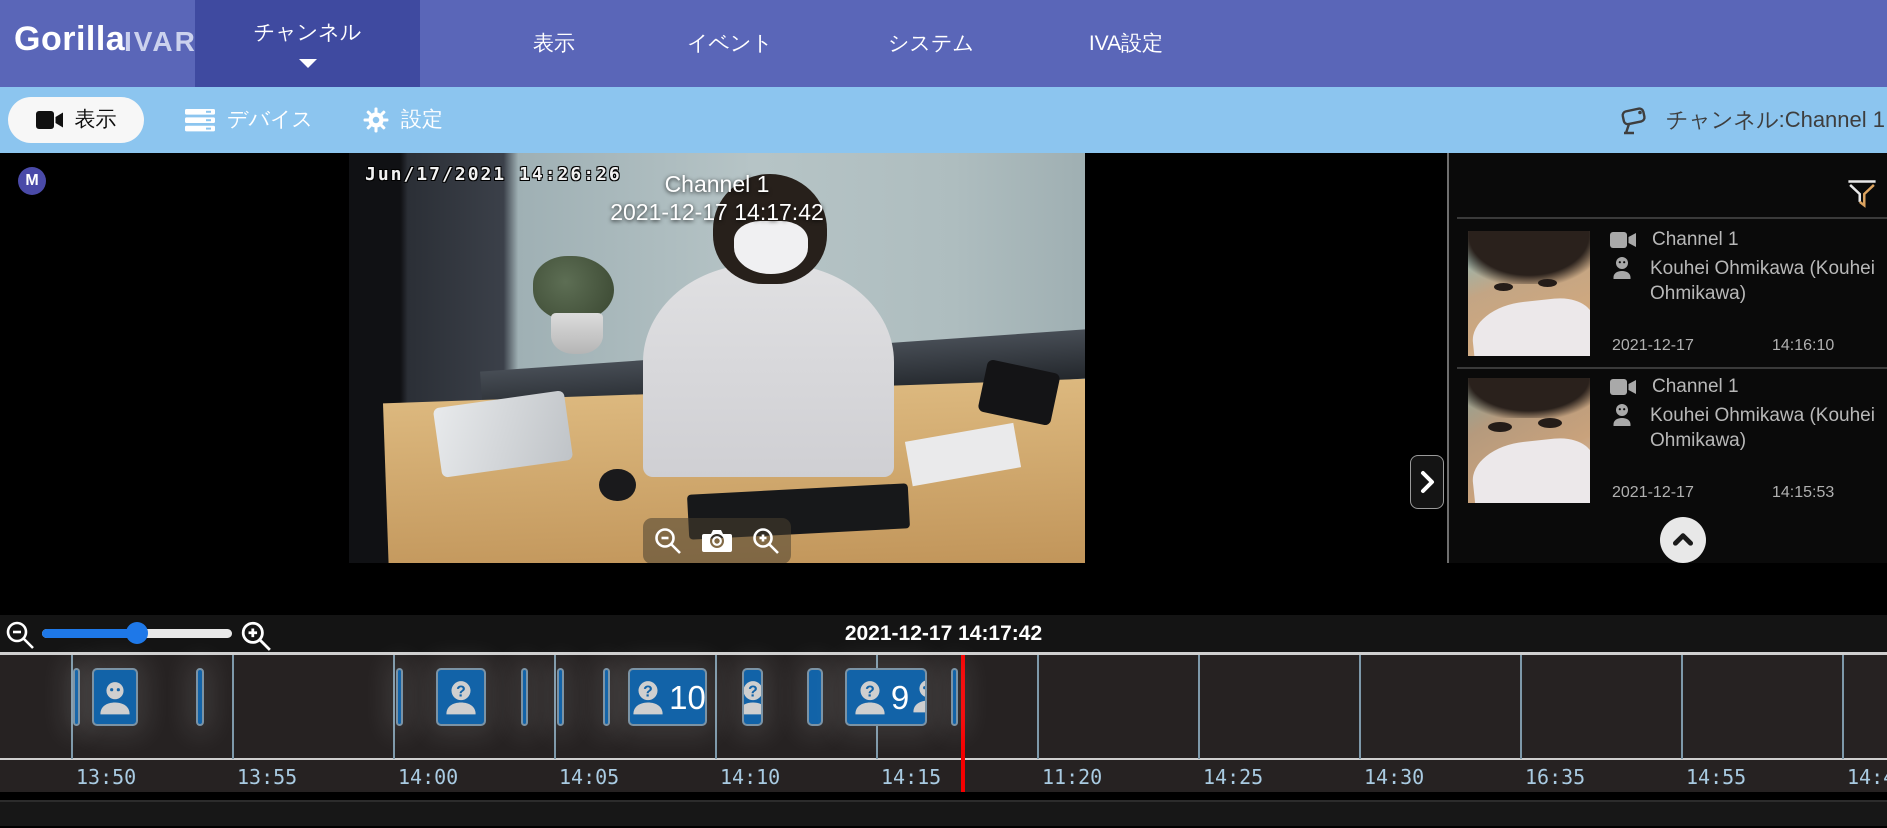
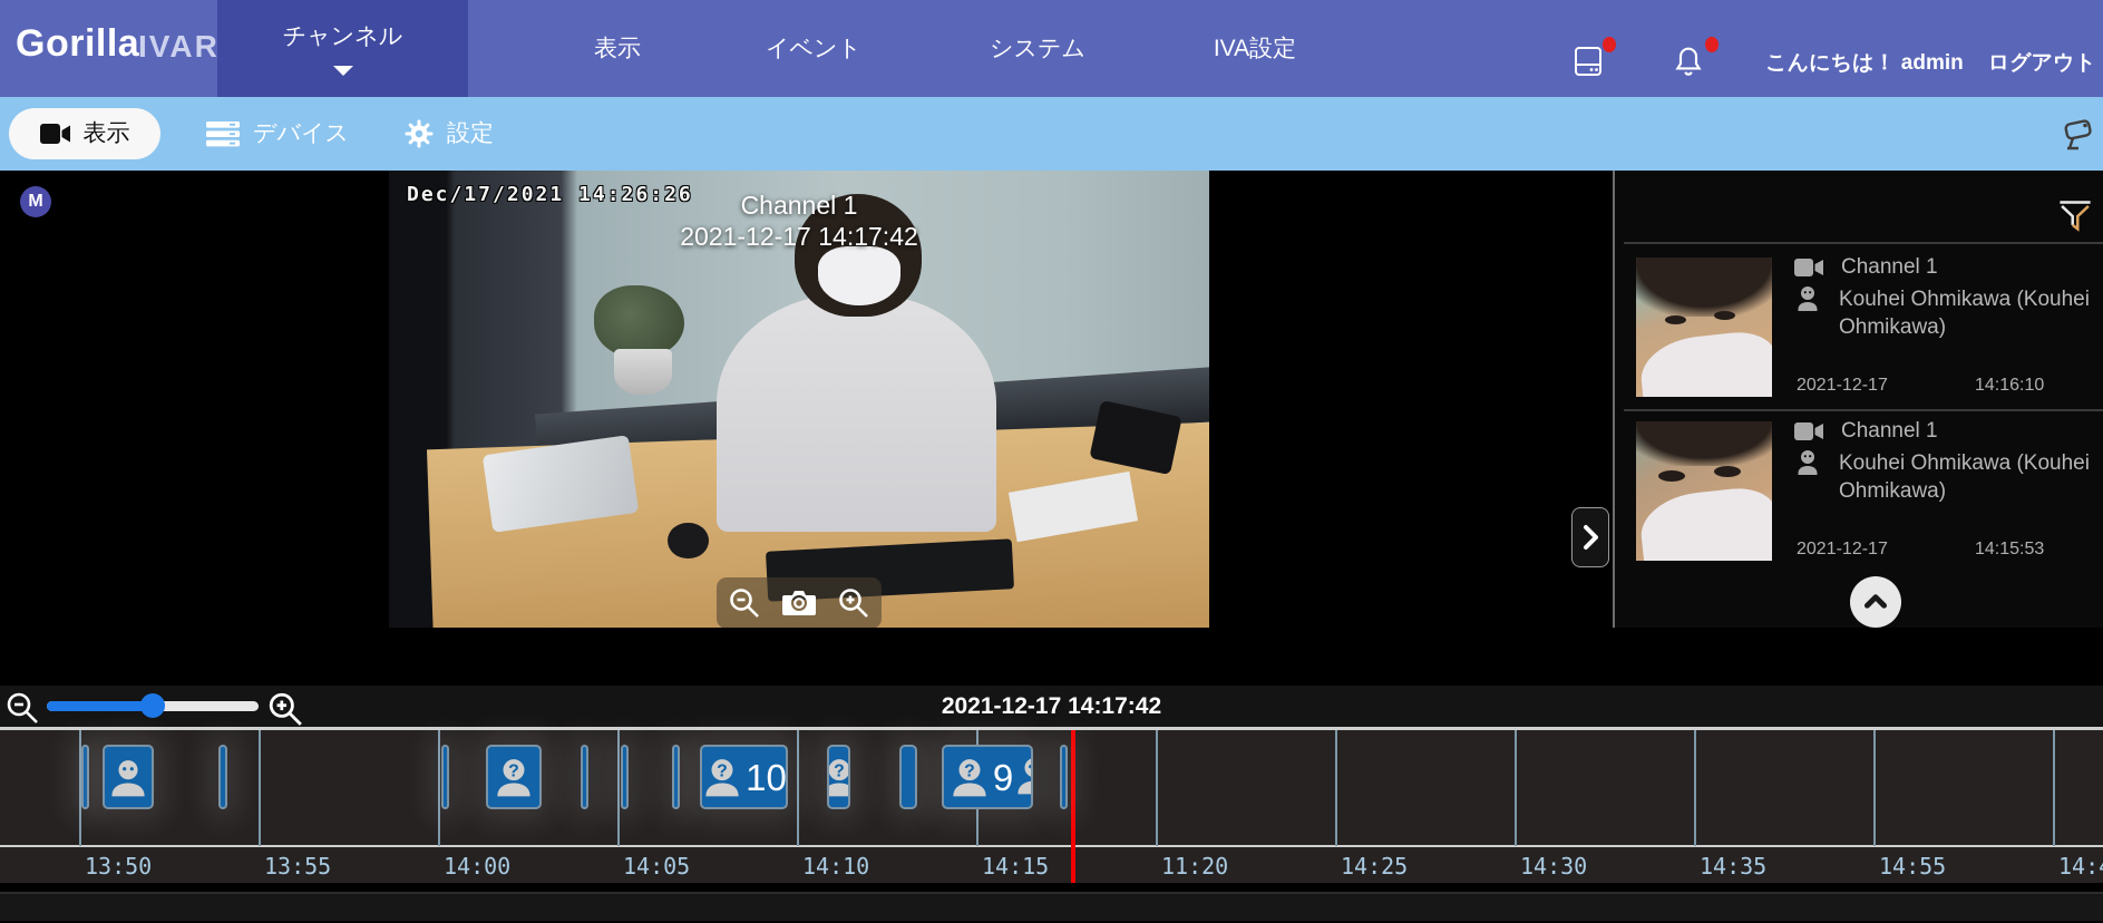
  Gorilla
  IVAR
  チャンネル
  表示
  イベント
  システム
  IVA設定
+ こんにちは！ admin
+ ログアウト
  表示
  デバイス
  設定
- チャンネル:Channel 1
  M
- Jun/17/2021 14:26:26
+ Dec/17/2021 14:26:26
  Channel 1
  2021-12-17 14:17:42
  Channel 1
  Kouhei Ohmikawa (KouheiOhmikawa)
  2021-12-17
  14:16:10
  Channel 1
  Kouhei Ohmikawa (KouheiOhmikawa)
  2021-12-17
  14:15:53
  2021-12-17 14:17:42
  13:50
  13:55
  14:00
  14:05
  14:10
  14:15
  11:20
  14:25
  14:30
- 16:35
+ 14:35
  14:55
  ?
  ?
  10
  ?
  ?
  9
